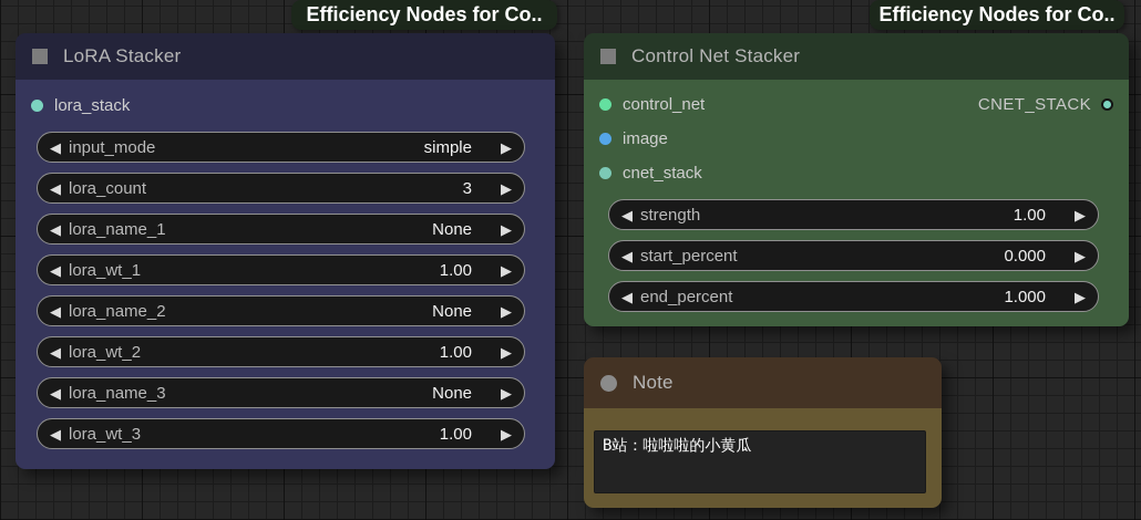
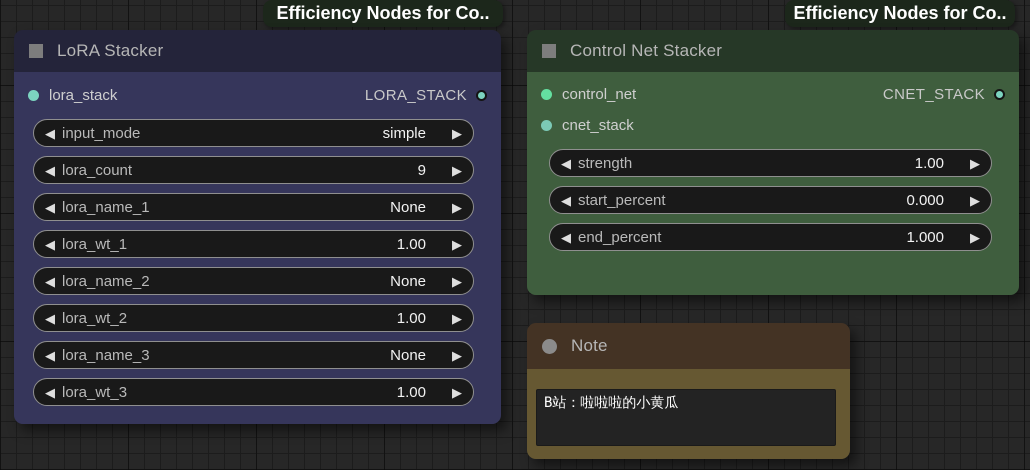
  Efficiency Nodes for Co..
  Efficiency Nodes for Co..
  LoRA Stacker
  lora_stack
+ LORA_STACK
  ◀
  input_mode
  simple
  ▶
  ◀
  lora_count
- 3
+ 9
  ▶
  ◀
  lora_name_1
  None
  ▶
  ◀
  lora_wt_1
  1.00
  ▶
  ◀
  lora_name_2
  None
  ▶
  ◀
  lora_wt_2
  1.00
  ▶
  ◀
  lora_name_3
  None
  ▶
  ◀
  lora_wt_3
  1.00
  ▶
  Control Net Stacker
  control_net
  CNET_STACK
- image
  cnet_stack
  ◀
  strength
  1.00
  ▶
  ◀
  start_percent
  0.000
  ▶
  ◀
  end_percent
  1.000
  ▶
  Note
  B站：啦啦啦的小黄瓜
